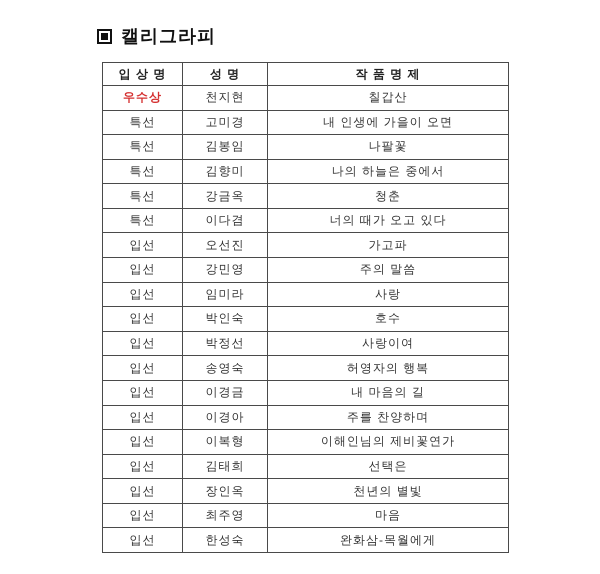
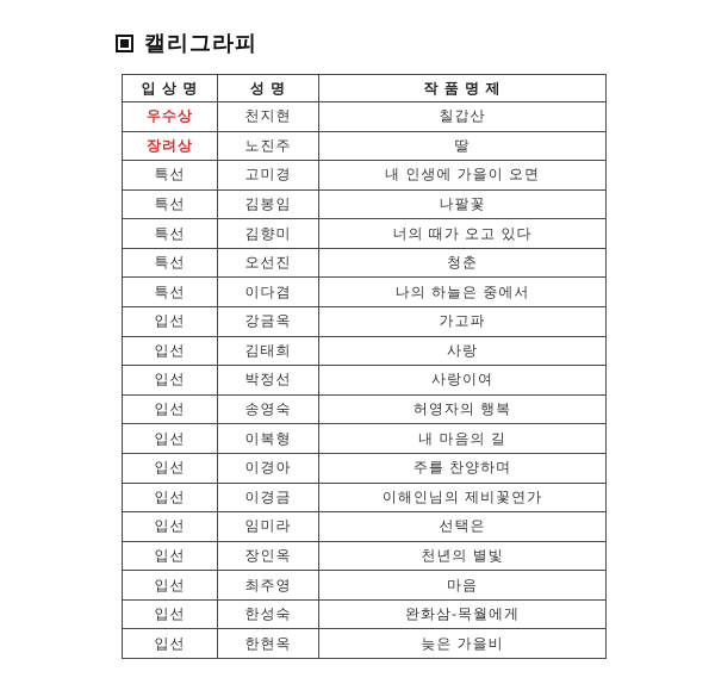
  캘리그라피
  입 상 명	성 명	작 품 명 제
  우수상	천지현	칠갑산
+ 장려상	노진주	딸
  특선	고미경	내 인생에 가을이 오면
  특선	김봉임	나팔꽃
- 특선	김향미	나의 하늘은 중에서
+ 특선	김향미	너의 때가 오고 있다
- 특선	강금옥	청춘
+ 특선	오선진	청춘
- 특선	이다겸	너의 때가 오고 있다
+ 특선	이다겸	나의 하늘은 중에서
- 입선	오선진	가고파
+ 입선	강금옥	가고파
- 입선	강민영	주의 말씀
- 입선	임미라	사랑
+ 입선	김태희	사랑
- 입선	박인숙	호수
  입선	박정선	사랑이여
  입선	송영숙	허영자의 행복
- 입선	이경금	내 마음의 길
+ 입선	이복형	내 마음의 길
  입선	이경아	주를 찬양하며
- 입선	이복형	이해인님의 제비꽃연가
+ 입선	이경금	이해인님의 제비꽃연가
- 입선	김태희	선택은
+ 입선	임미라	선택은
  입선	장인옥	천년의 별빛
  입선	최주영	마음
  입선	한성숙	완화삼-목월에게
+ 입선	한현옥	늦은 가을비
